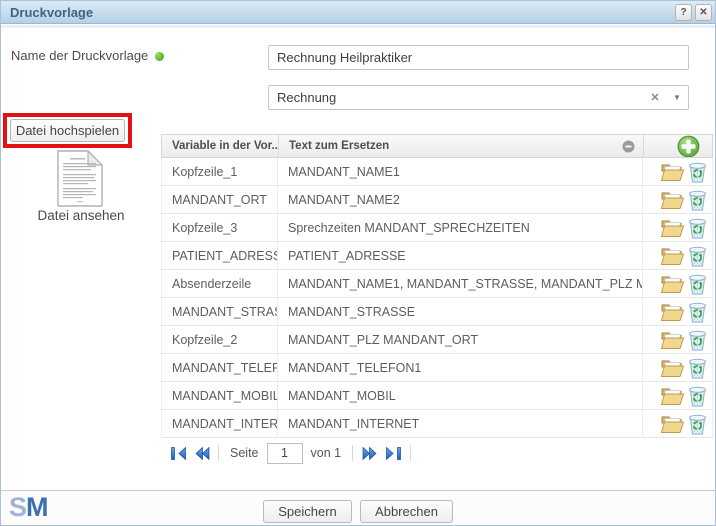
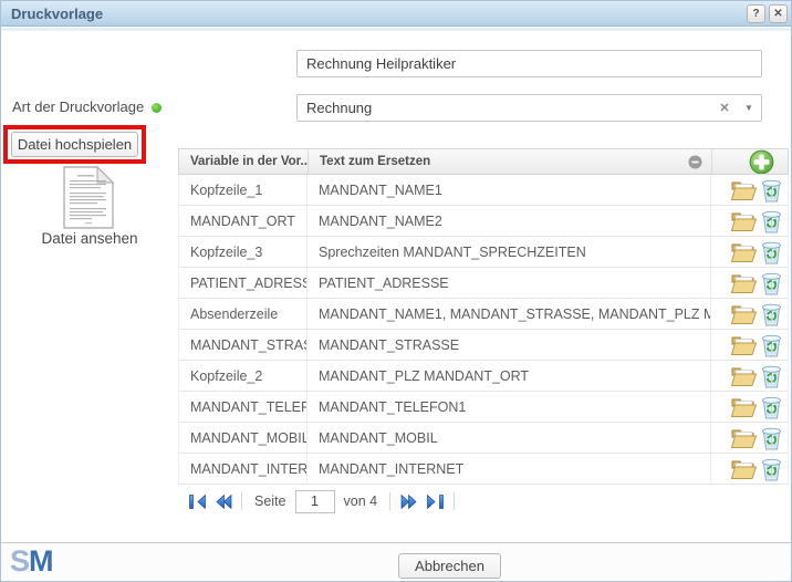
  Druckvorlage
  ?
  ✕
- Name der Druckvorlage
  Rechnung Heilpraktiker
+ Art der Druckvorlage
  Rechnung
  ✕
  ▼
  Datei hochspielen
  Datei ansehen
  Variable in der Vor..
  Text zum Ersetzen
  Kopfzeile_1
  MANDANT_NAME1
  MANDANT_ORT
  MANDANT_NAME2
  Kopfzeile_3
  Sprechzeiten MANDANT_SPRECHZEITEN
  PATIENT_ADRESS
  PATIENT_ADRESSE
  Absenderzeile
  MANDANT_NAME1, MANDANT_STRASSE, MANDANT_PLZ M
  MANDANT_STRA
  MANDANT_STRASSE
  Kopfzeile_2
  MANDANT_PLZ MANDANT_ORT
  MANDANT_TELEF
  MANDANT_TELEFON1
  MANDANT_MOBIL
  MANDANT_MOBIL
  MANDANT_INTER
  MANDANT_INTERNET
  Seite
  1
- von 1
+ von 4
  SM
- Speichern
  Abbrechen
